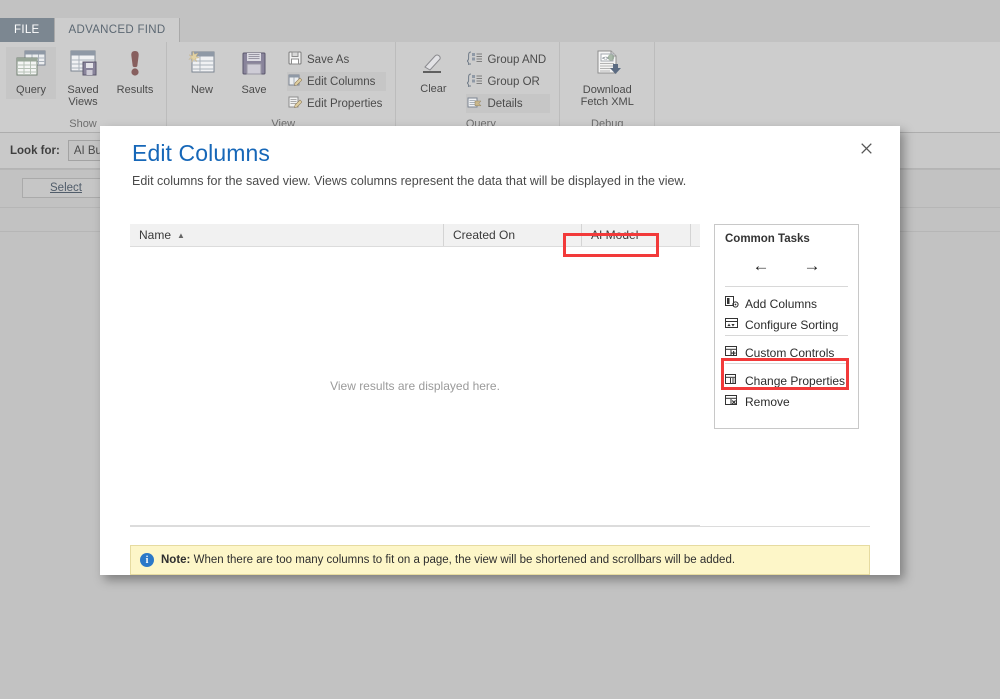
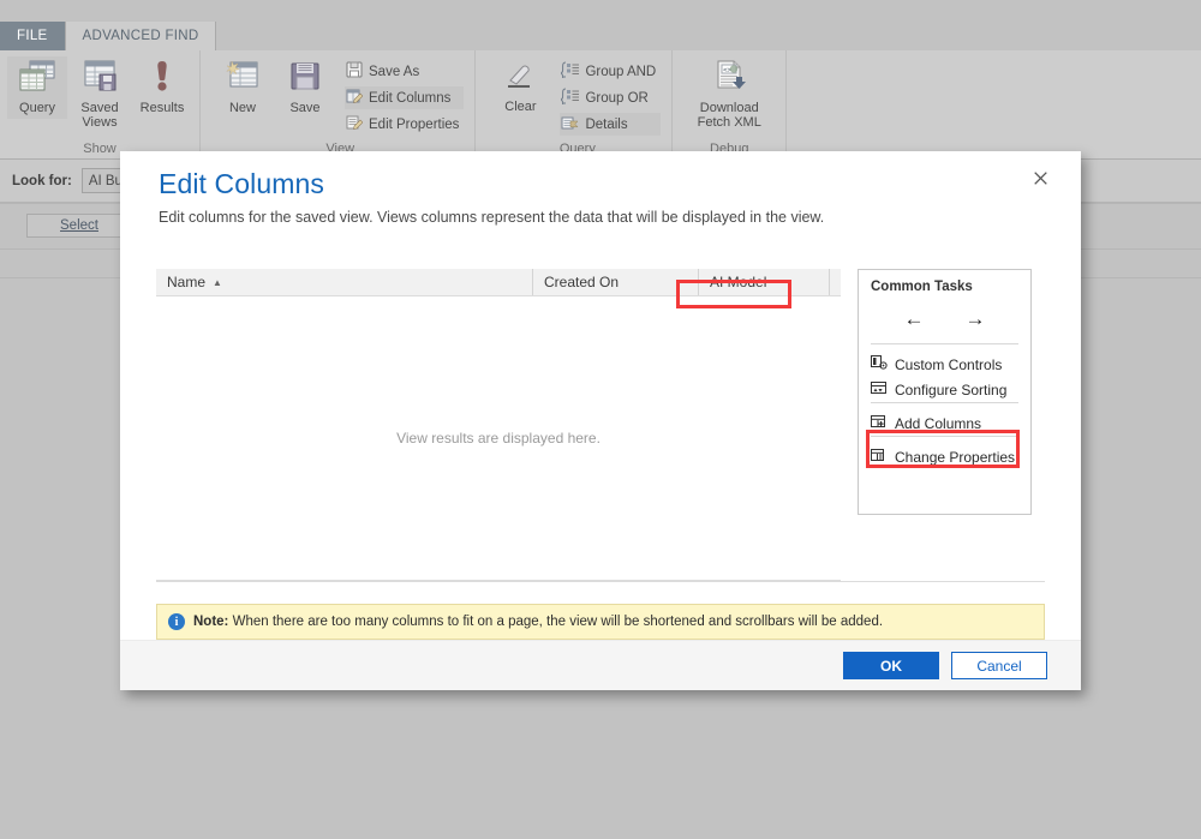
  FILE
  ADVANCED FIND
  Query
  Saved Views
  Results
  Show
  New
  Save
  Save As
  Edit Columns
  Edit Properties
  View
  Clear
  Group AND
  Group OR
  Details
  Query
  Download Fetch XML
  Debug
  Look for:
  AI Bu
  Select
  Edit Columns
  Edit columns for the saved view. Views columns represent the data that will be displayed in the view.
  Name
  ▲
  Created On
  AI Model
  View results are displayed here.
  Common Tasks
  ←
  →
- Add Columns
+ Custom Controls
  Configure Sorting
- Custom Controls
+ Add Columns
  Change Properties
- Remove
  i
  Note: When there are too many columns to fit on a page, the view will be shortened and scrollbars will be added.
+ OK
+ Cancel
